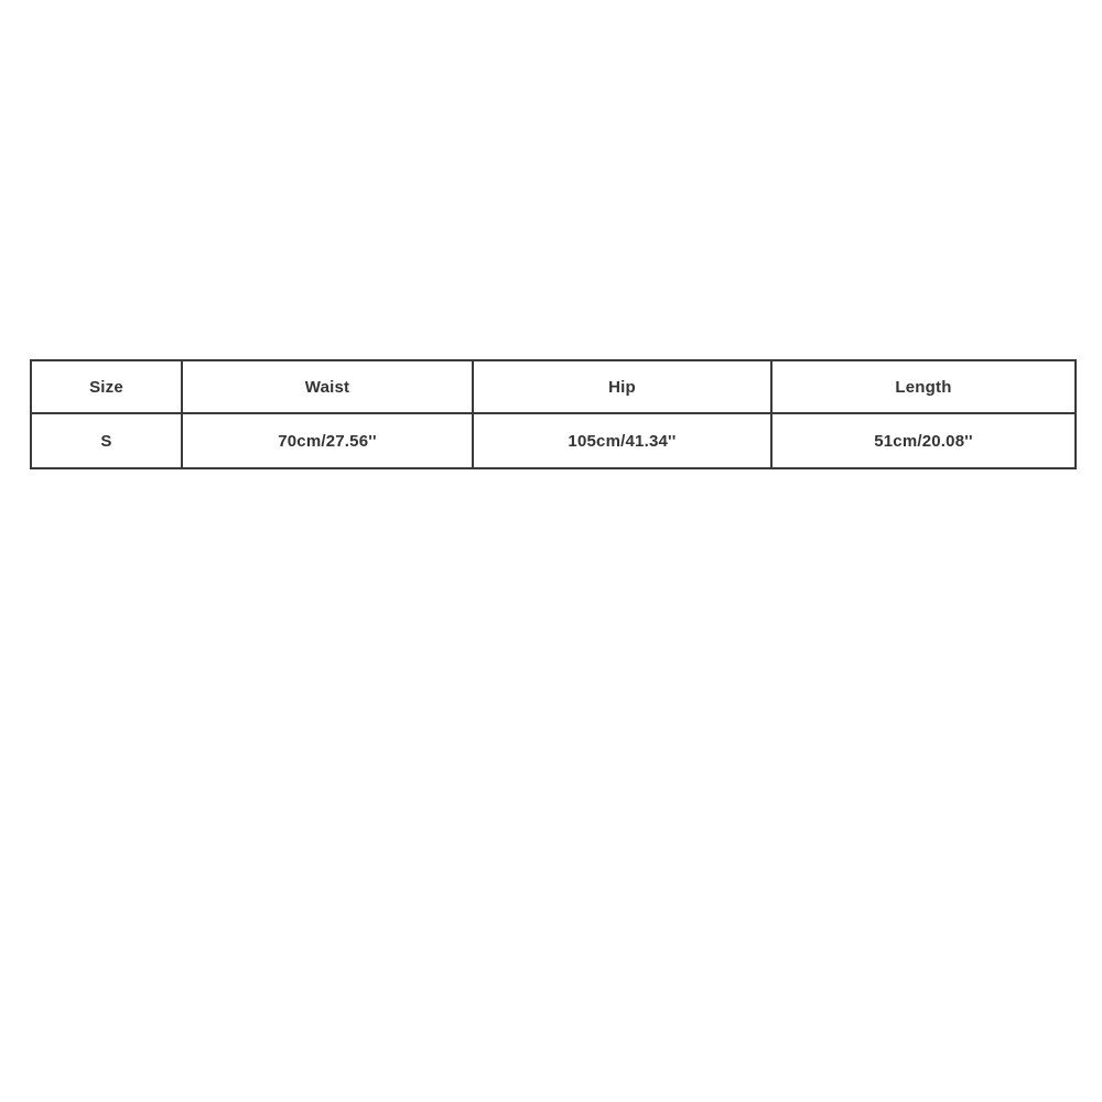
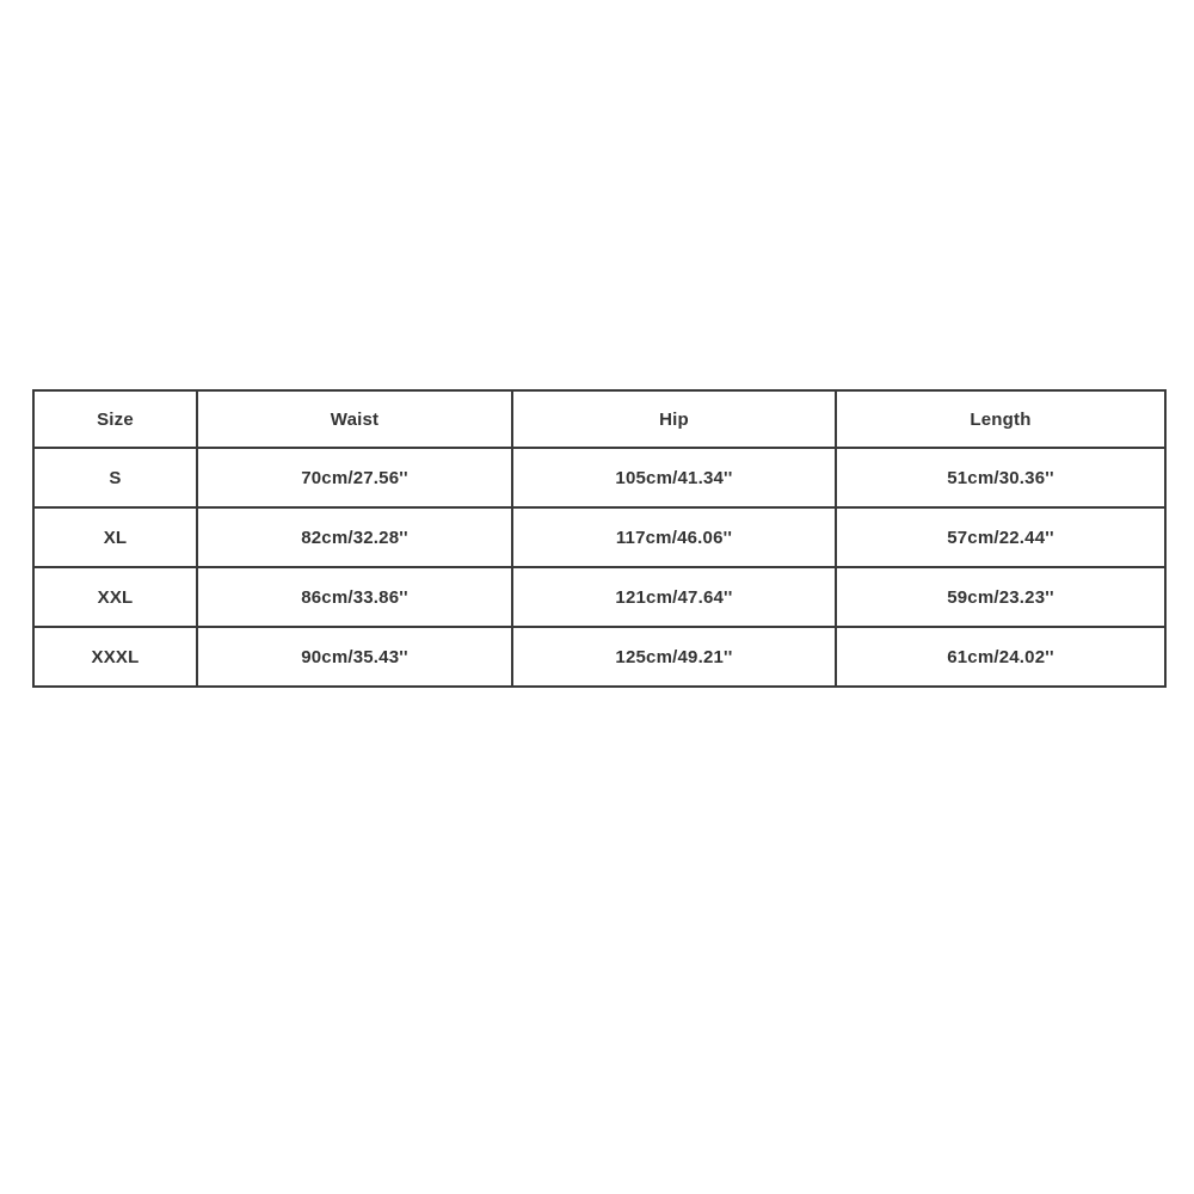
  Size	Waist	Hip	Length
- S	70cm/27.56''	105cm/41.34''	51cm/20.08''
+ S	70cm/27.56''	105cm/41.34''	51cm/30.36''
+ XL	82cm/32.28''	117cm/46.06''	57cm/22.44''
+ XXL	86cm/33.86''	121cm/47.64''	59cm/23.23''
+ XXXL	90cm/35.43''	125cm/49.21''	61cm/24.02''
